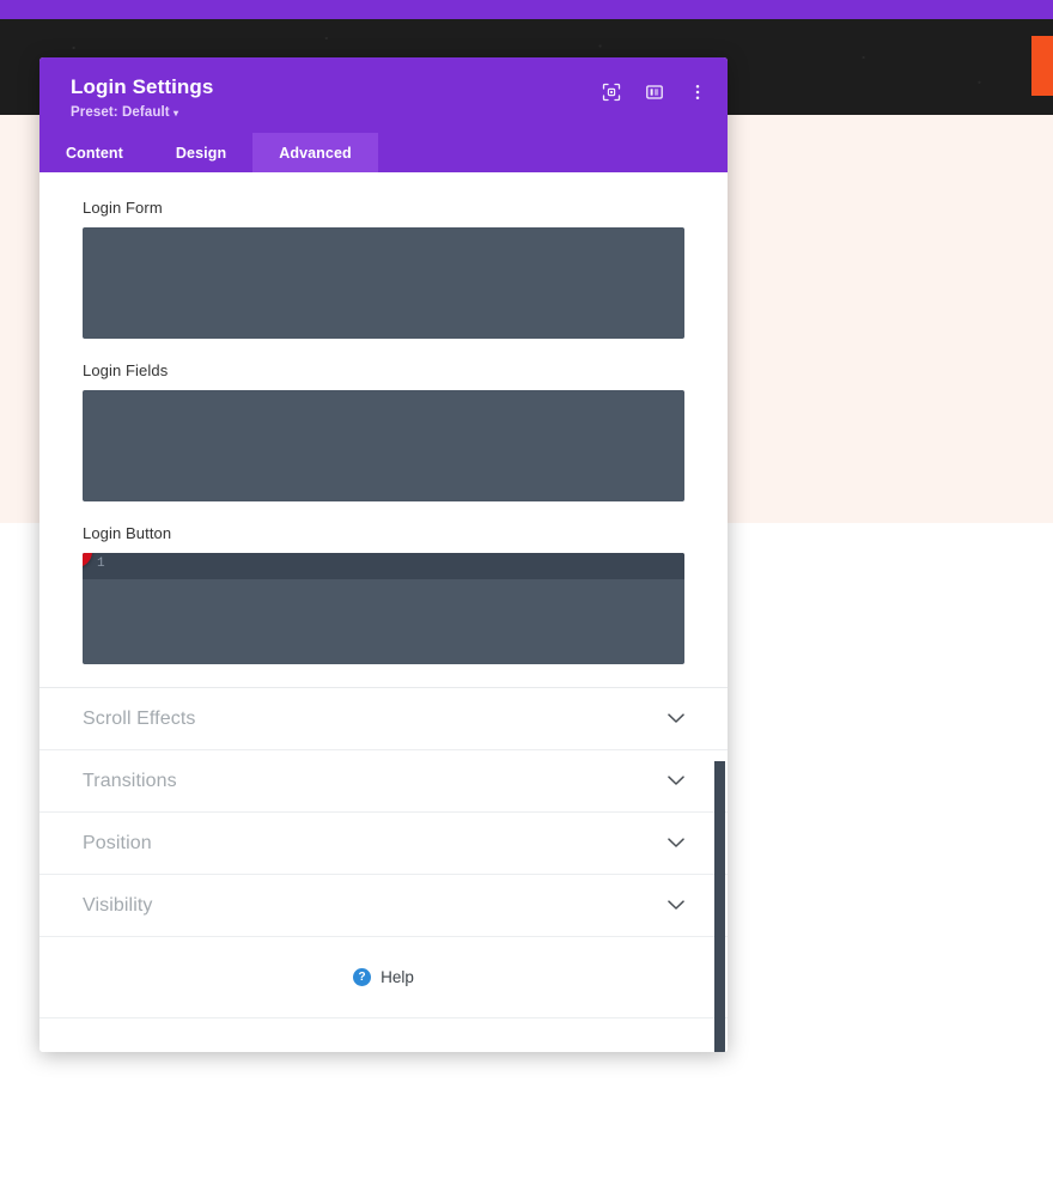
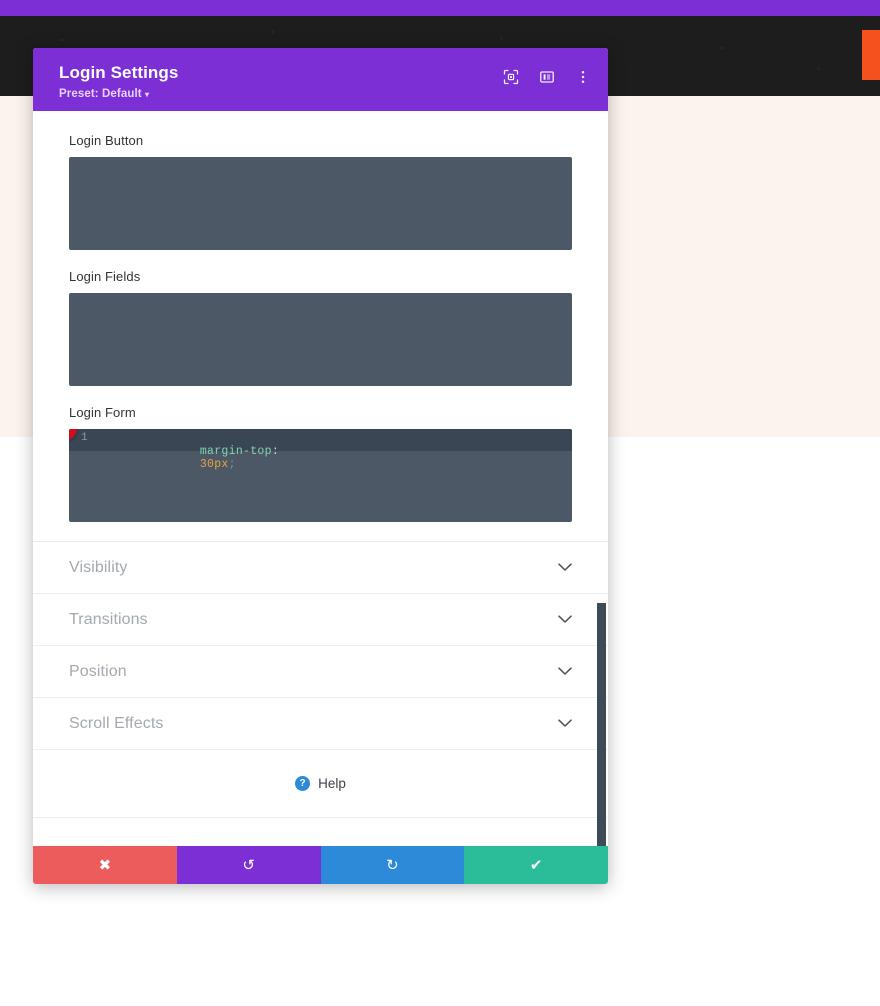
  Login Settings
  Preset: Default ▾
- Content
- Design
- Advanced
- Login Form
+ Login Button
  Login Fields
- Login Button
+ Login Form
  1
+ margin-top: 30px;
- Scroll Effects
+ Visibility
  Transitions
  Position
- Visibility
+ Scroll Effects
  ?
  Help
+ ✖
+ ↺
+ ↻
+ ✔
